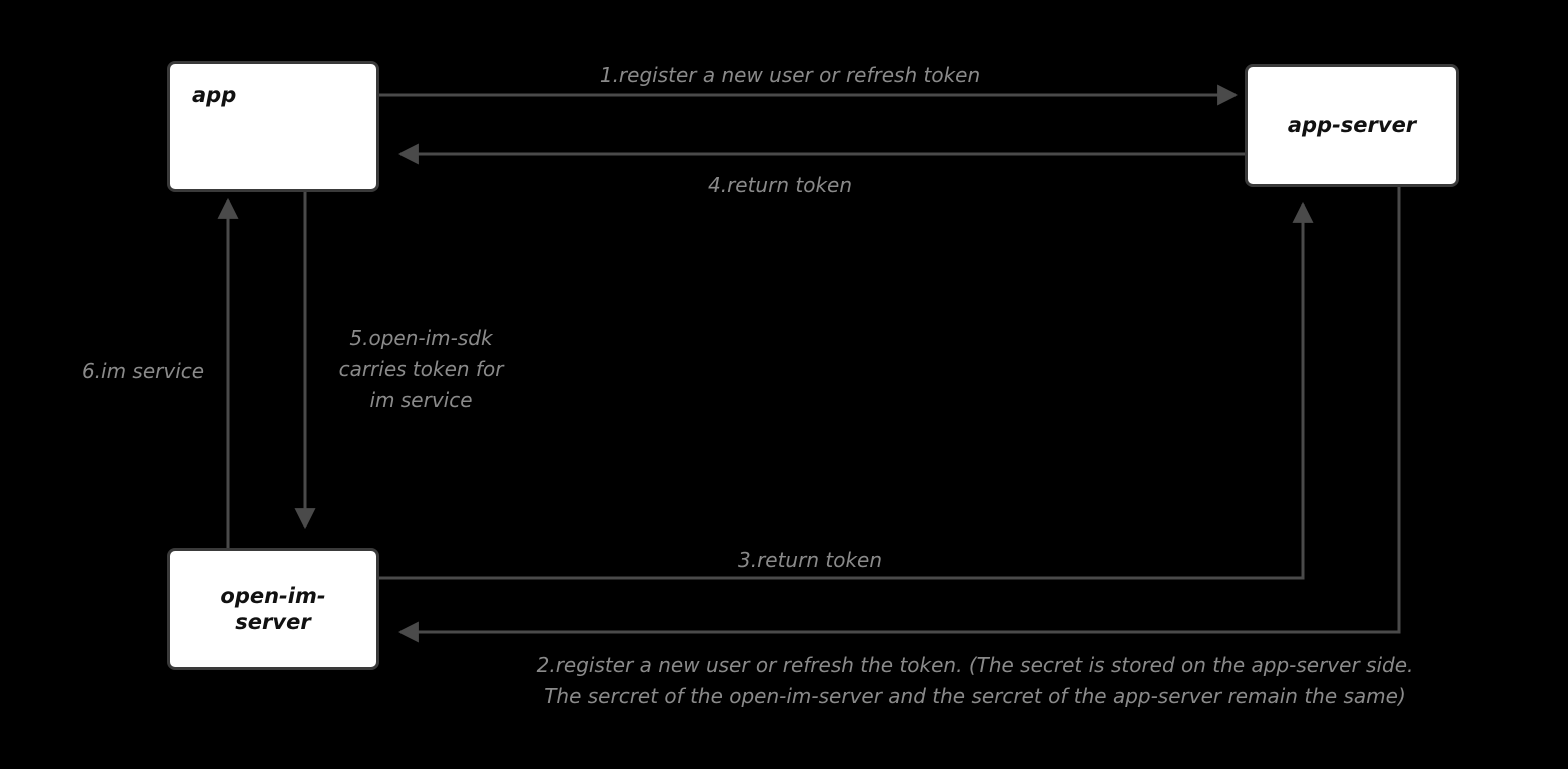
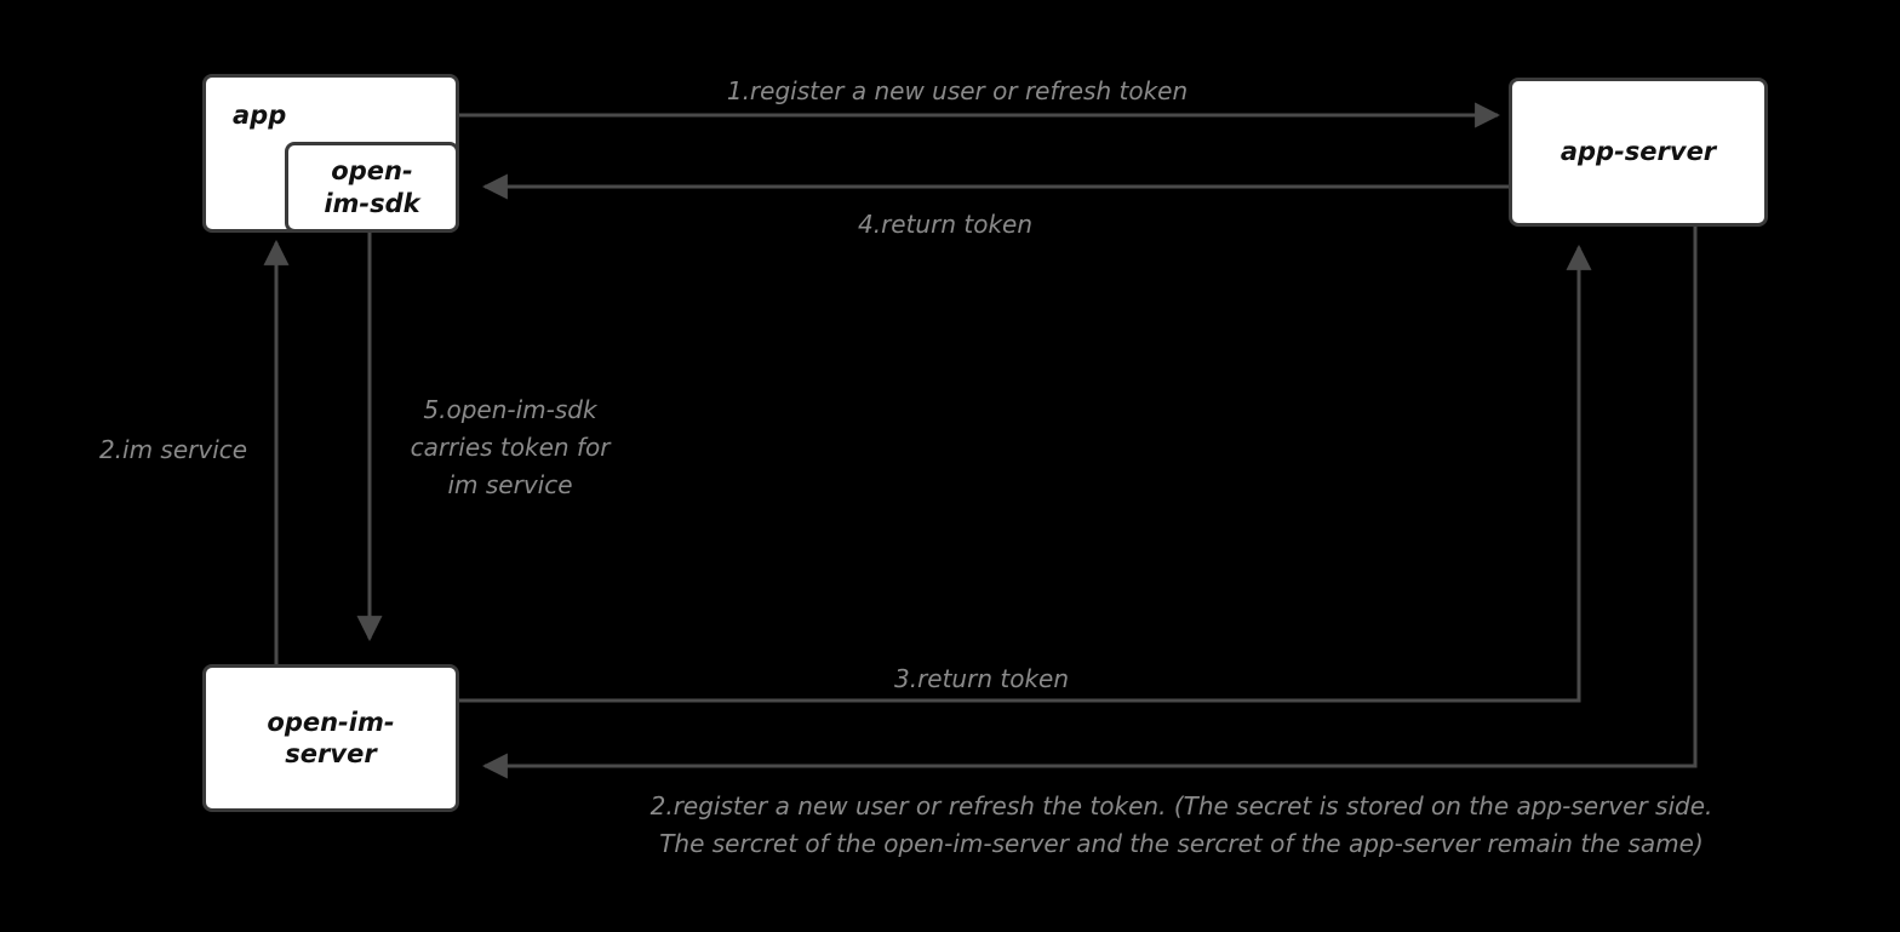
  app
+ open-
+ im-sdk
  app-server
  open-im-
  server
  1.register a new user or refresh token
  4.return token
  5.open-im-sdk
  carries token for
  im service
- 6.im service
+ 2.im service
  3.return token
  2.register a new user or refresh the token. (The secret is stored on the app-server side.
  The sercret of the open-im-server and the sercret of the app-server remain the same)
